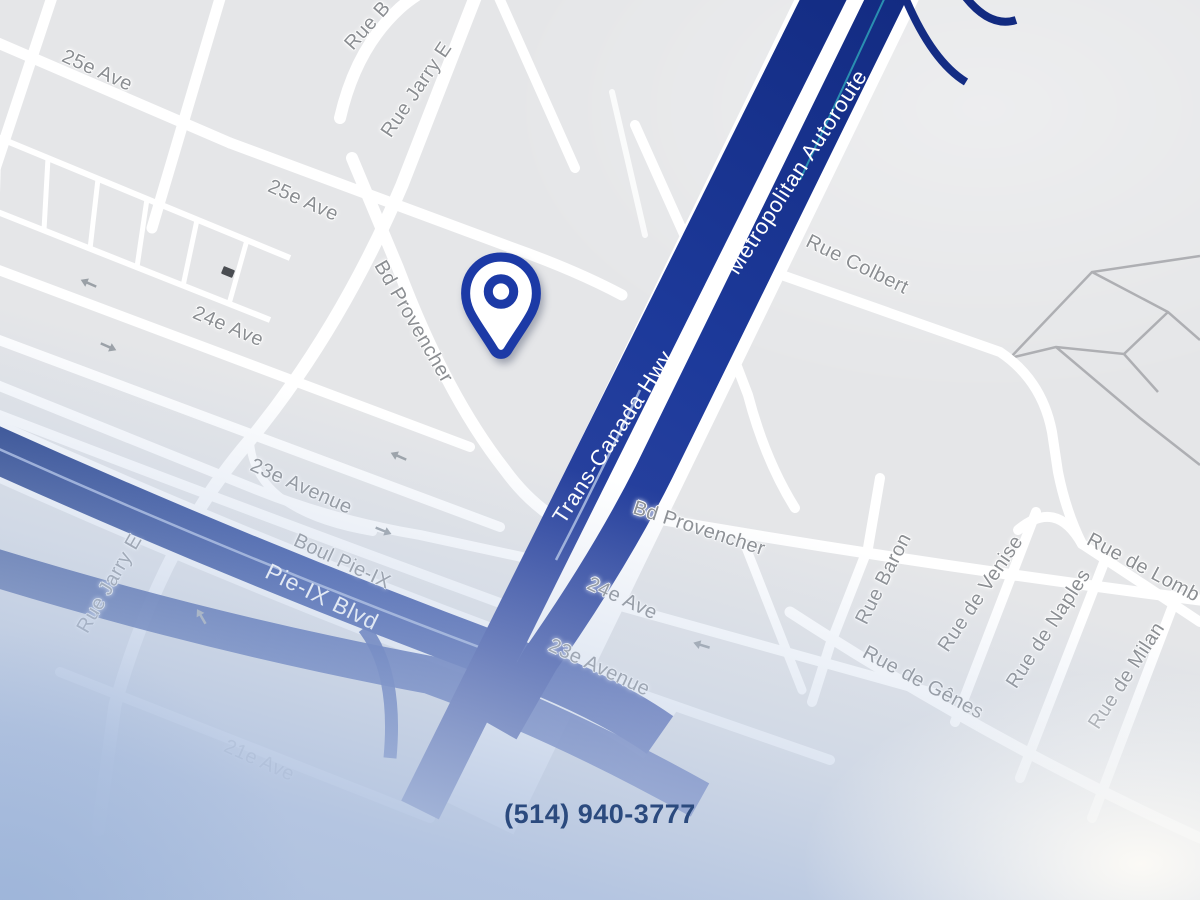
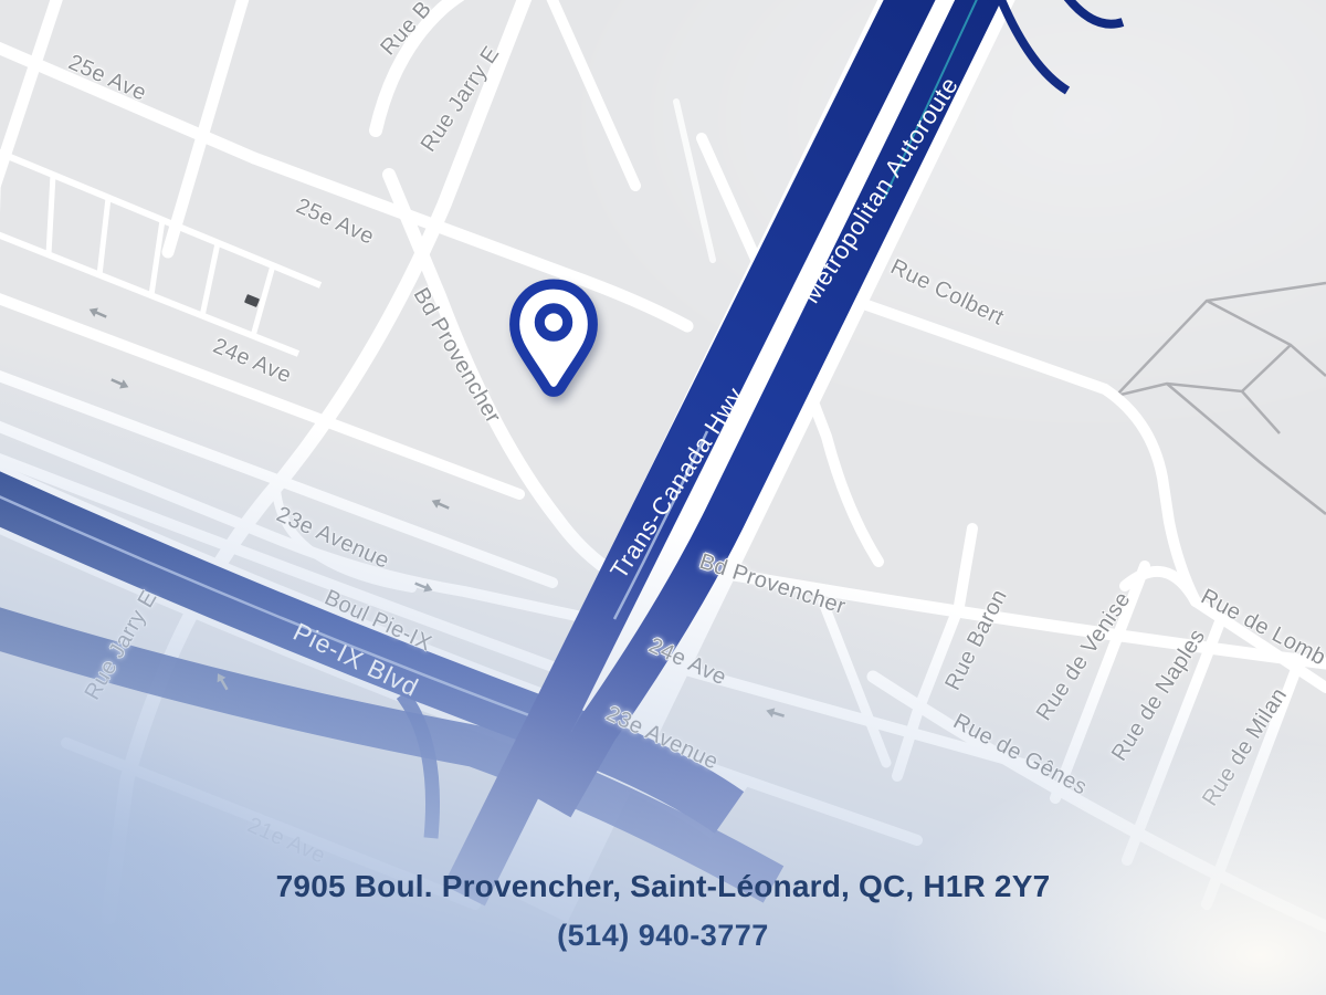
+ 7905 Boul. Provencher, Saint-Léonard, QC, H1R 2Y7
  (514) 940-3777
